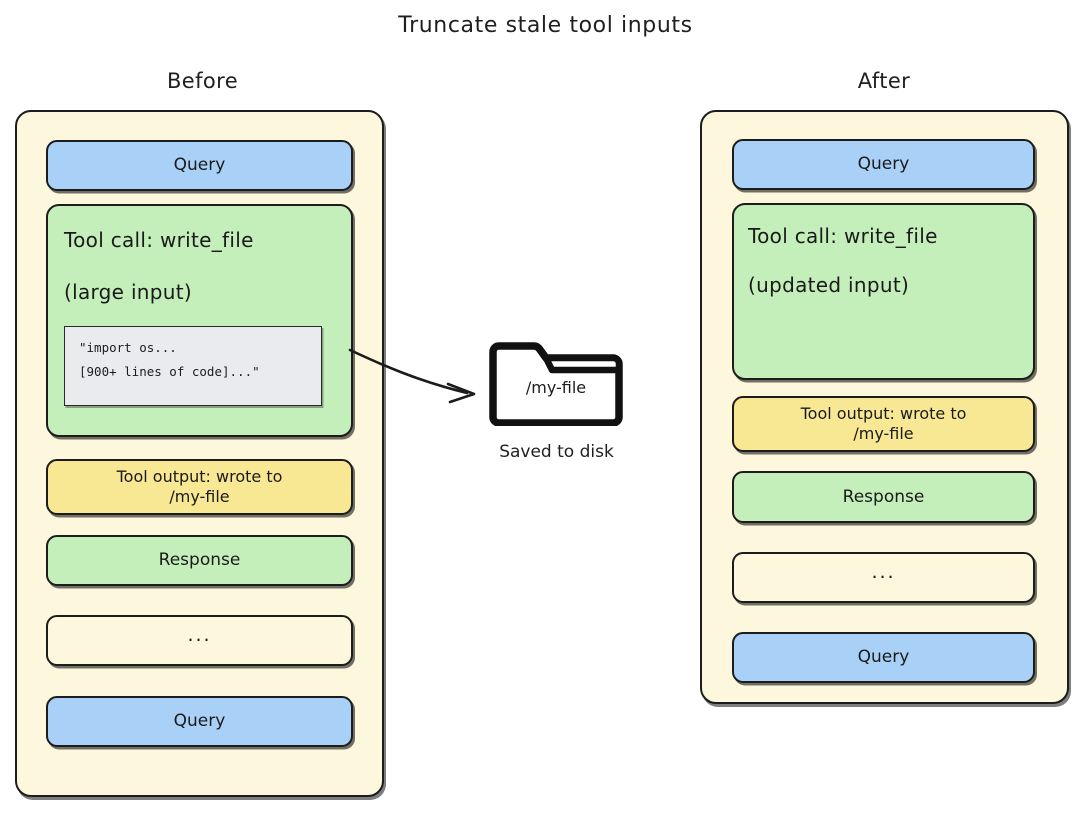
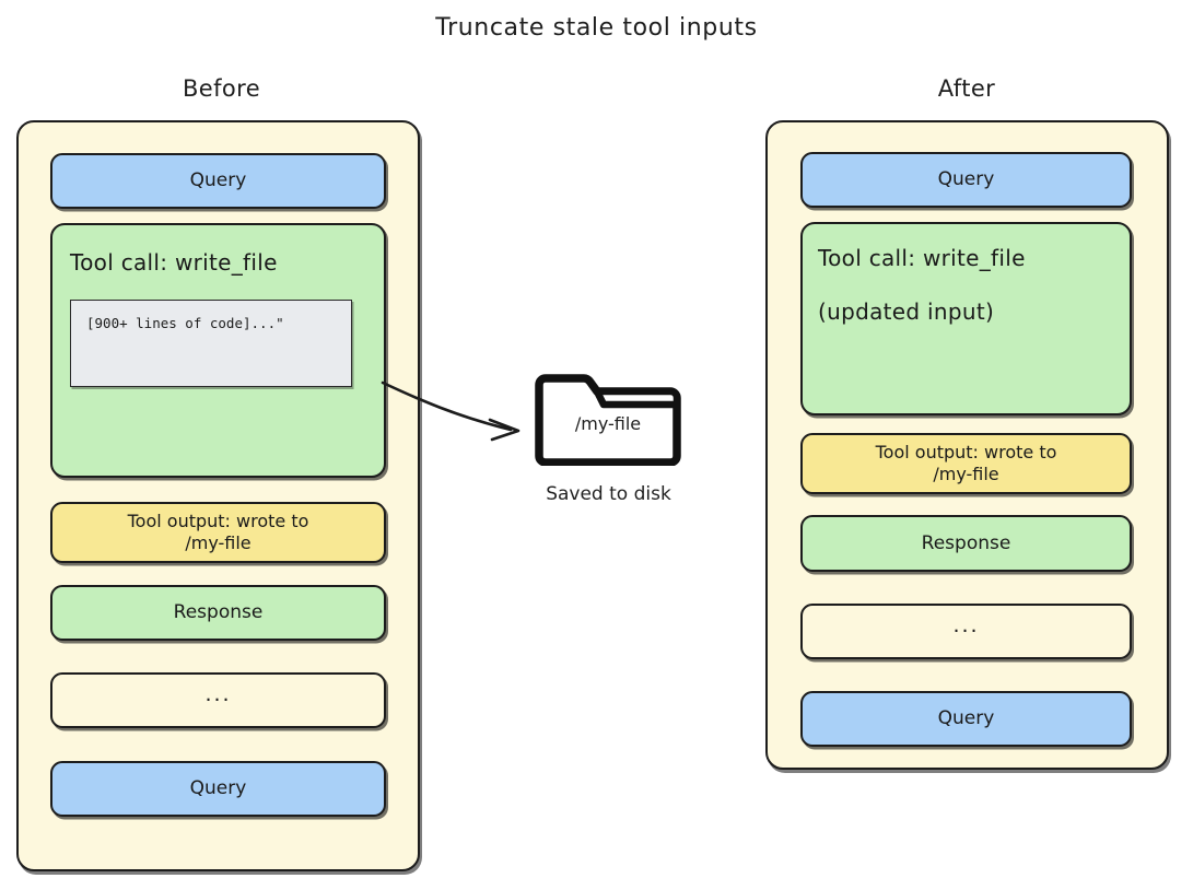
  Truncate stale tool inputs
  Before
  Query
  Tool call: write_file
- (large input)
- "import os...
  [900+ lines of code]..."
  Tool output: wrote to
  /my-file
  Response
  ...
  Query
  /my-file
  Saved to disk
  After
  Query
  Tool call: write_file
  (updated input)
  Tool output: wrote to
  /my-file
  Response
  ...
  Query
